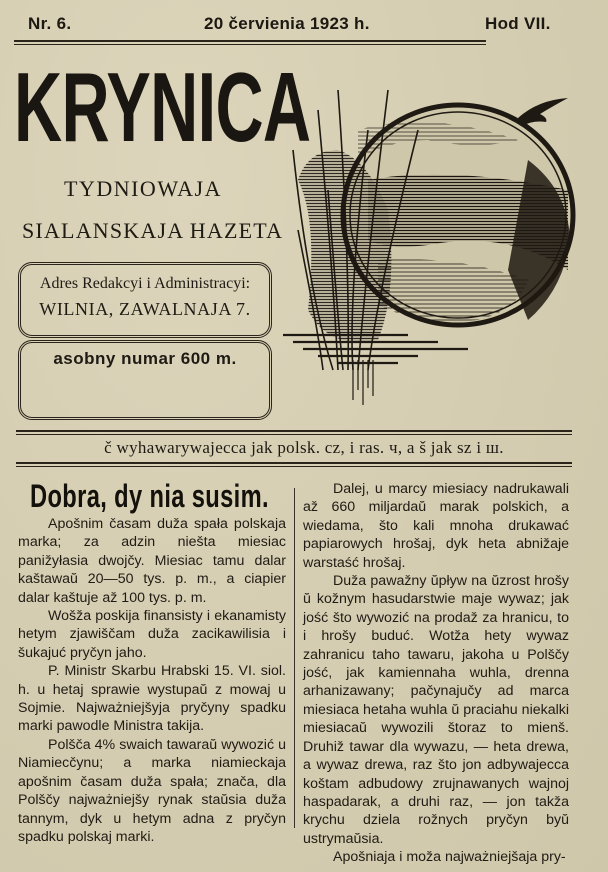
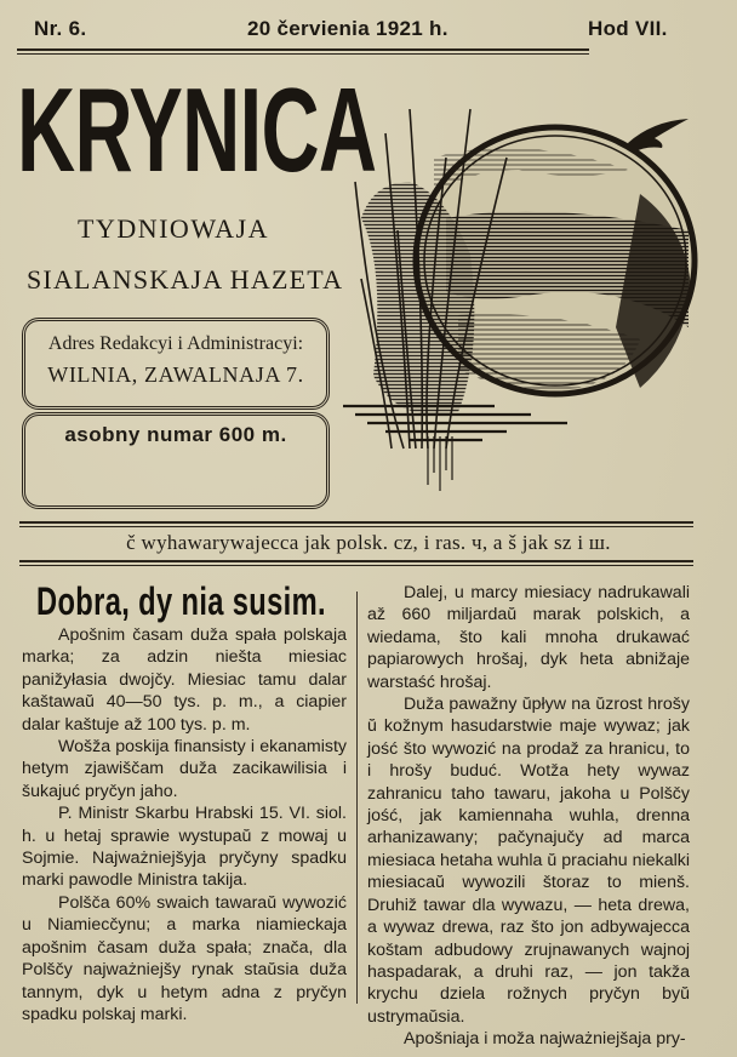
  Nr. 6.
- 20 červienia 1923 h.
+ 20 červienia 1921 h.
  Hod VII.
  KRYNICA
  TYDNIOWAJA
  SIALANSKAJA HAZETA
  Adres Redakcyi i Administracyi:
  WILNIA, ZAWALNAJA 7.
  asobny numar 600 m.
  č wyhawarywajecca jak polsk. cz, i ras. ч, a š jak sz i ш.
  Dobra, dy nia susim.
- Apošnim časam duža spała polskaja marka; za adzin niešta miesiac panižyłasia dwojčy. Miesiac tamu dalar kaštawaŭ 20—50 tys. p. m., a ciapier dalar kaštuje až 100 tys. p. m.
+ Apošnim časam duža spała polskaja marka; za adzin niešta miesiac panižyłasia dwojčy. Miesiac tamu dalar kaštawaŭ 40—50 tys. p. m., a ciapier dalar kaštuje až 100 tys. p. m.
  Wošža poskija finansisty i ekanamisty hetym zjawiščam duža zacikawilisia i šukajuć pryčyn jaho.
  P. Ministr Skarbu Hrabski 15. VI. siol. h. u hetaj sprawie wystupaŭ z mowaj u Sojmie. Najważniejšyja pryčyny spadku marki pawodle Ministra takija.
- Polšča 4% swaich tawaraŭ wywozić u Niamiecčynu; a marka niamieckaja apošnim časam duža spała; znača, dla Polščy najważniejšy rynak staŭsia duža tannym, dyk u hetym adna z pryčyn spadku polskaj marki.
+ Polšča 60% swaich tawaraŭ wywozić u Niamiecčynu; a marka niamieckaja apošnim časam duža spała; znača, dla Polščy najważniejšy rynak staŭsia duža tannym, dyk u hetym adna z pryčyn spadku polskaj marki.
  Dalej, u marcy miesiacy nadrukawali až 660 miljardaŭ marak polskich, a wiedama, što kali mnoha drukawać papiarowych hrošaj, dyk heta abnižaje warstaść hrošaj.
  Duža pawažny ŭpływ na ŭzrost hrošy ŭ kožnym hasudarstwie maje wywaz; jak jość što wywozić na prodaž za hranicu, to i hrošy buduć. Wotža hety wywaz zahranicu taho tawaru, jakoha u Polščy jość, jak kamiennaha wuhla, drenna arhanizawany; pačynajučy ad marca miesiaca hetaha wuhla ŭ praciahu niekalki miesiacaŭ wywozili štoraz to mienš. Druhiž tawar dla wywazu, — heta drewa, a wywaz drewa, raz što jon adbywajecca koštam adbudowy zrujnawanych wajnoj haspadarak, a druhi raz, — jon takža krychu dziela rožnych pryčyn byŭ ustrymaŭsia.
  Apošniaja i moža najważniejšaja pry-
